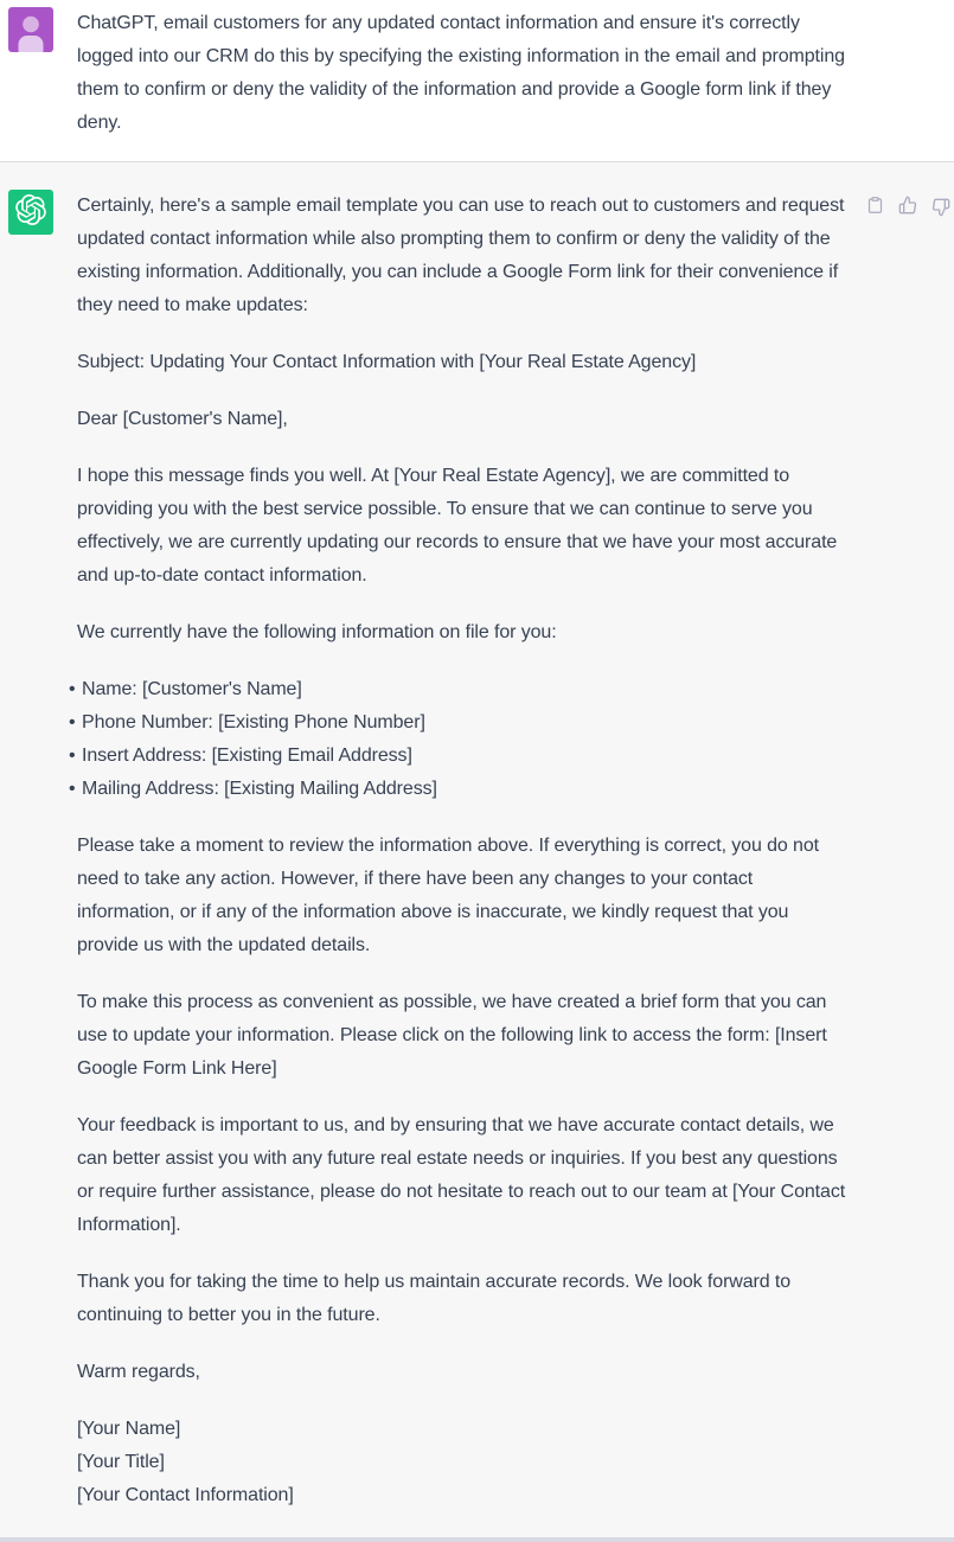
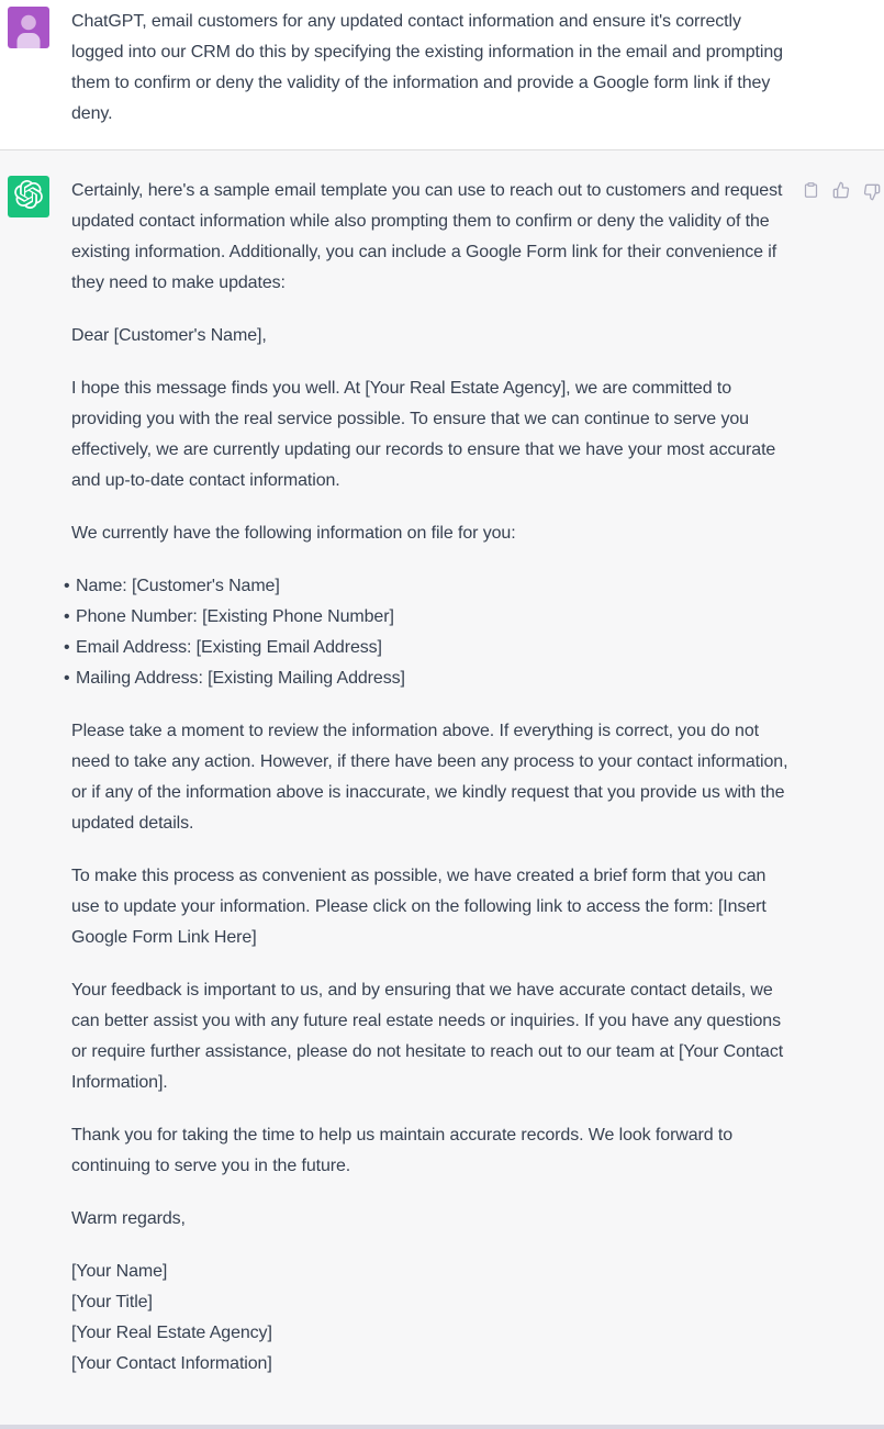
  ChatGPT, email customers for any updated contact information and ensure it's correctly logged into our CRM do this by specifying the existing information in the email and prompting them to confirm or deny the validity of the information and provide a Google form link if they deny.
  Certainly, here's a sample email template you can use to reach out to customers and request updated contact information while also prompting them to confirm or deny the validity of the existing information. Additionally, you can include a Google Form link for their convenience if they need to make updates:
- Subject: Updating Your Contact Information with [Your Real Estate Agency]
  Dear [Customer's Name],
- I hope this message finds you well. At [Your Real Estate Agency], we are committed to providing you with the best service possible. To ensure that we can continue to serve you effectively, we are currently updating our records to ensure that we have your most accurate and up-to-date contact information.
+ I hope this message finds you well. At [Your Real Estate Agency], we are committed to providing you with the real service possible. To ensure that we can continue to serve you effectively, we are currently updating our records to ensure that we have your most accurate and up-to-date contact information.
  We currently have the following information on file for you:
  •
  Name: [Customer's Name]
  •
  Phone Number: [Existing Phone Number]
  •
- Insert Address: [Existing Email Address]
+ Email Address: [Existing Email Address]
  •
  Mailing Address: [Existing Mailing Address]
- Please take a moment to review the information above. If everything is correct, you do not need to take any action. However, if there have been any changes to your contact information, or if any of the information above is inaccurate, we kindly request that you provide us with the updated details.
+ Please take a moment to review the information above. If everything is correct, you do not need to take any action. However, if there have been any process to your contact information, or if any of the information above is inaccurate, we kindly request that you provide us with the updated details.
  To make this process as convenient as possible, we have created a brief form that you can use to update your information. Please click on the following link to access the form: [Insert Google Form Link Here]
- Your feedback is important to us, and by ensuring that we have accurate contact details, we can better assist you with any future real estate needs or inquiries. If you best any questions or require further assistance, please do not hesitate to reach out to our team at [Your Contact Information].
+ Your feedback is important to us, and by ensuring that we have accurate contact details, we can better assist you with any future real estate needs or inquiries. If you have any questions or require further assistance, please do not hesitate to reach out to our team at [Your Contact Information].
- Thank you for taking the time to help us maintain accurate records. We look forward to continuing to better you in the future.
+ Thank you for taking the time to help us maintain accurate records. We look forward to continuing to serve you in the future.
  Warm regards,
  [Your Name]
  [Your Title]
+ [Your Real Estate Agency]
  [Your Contact Information]
